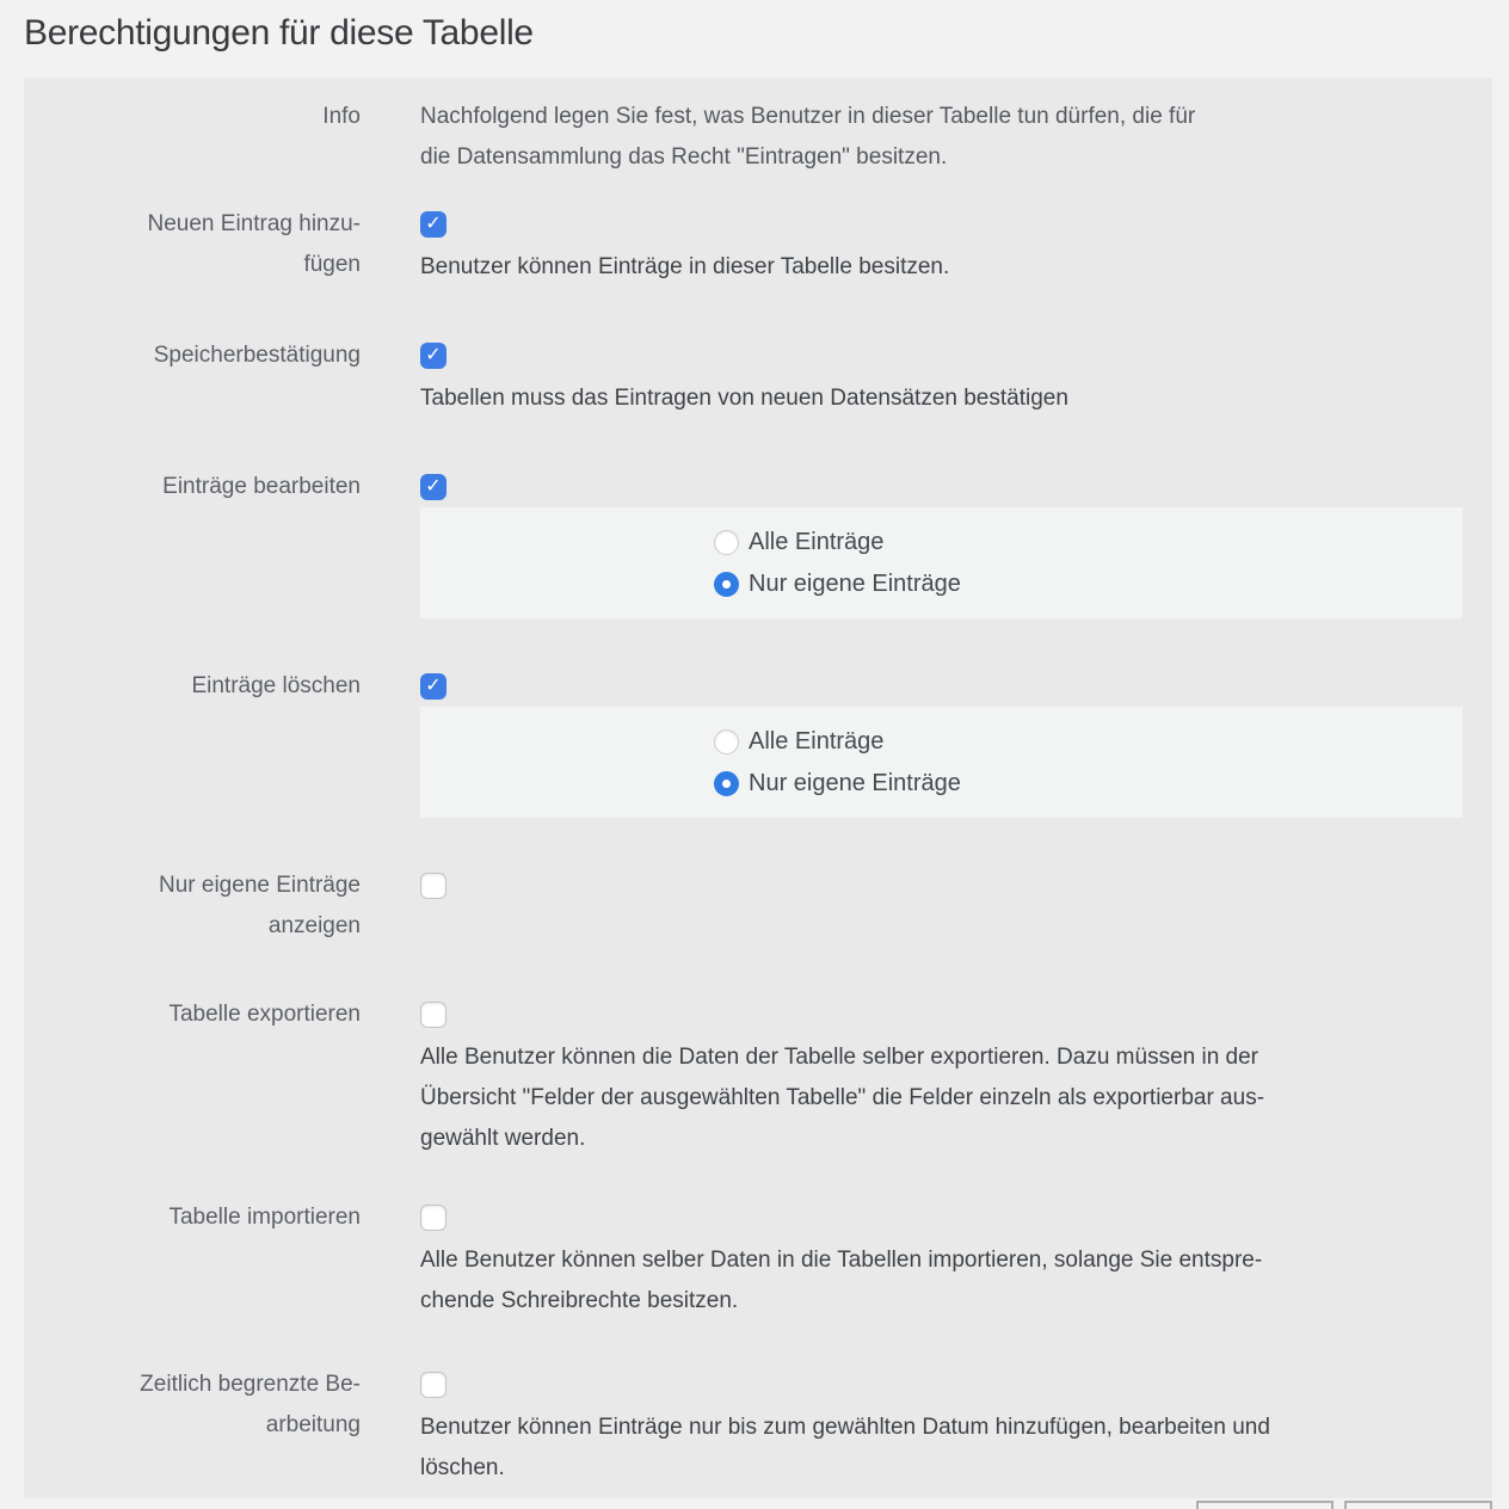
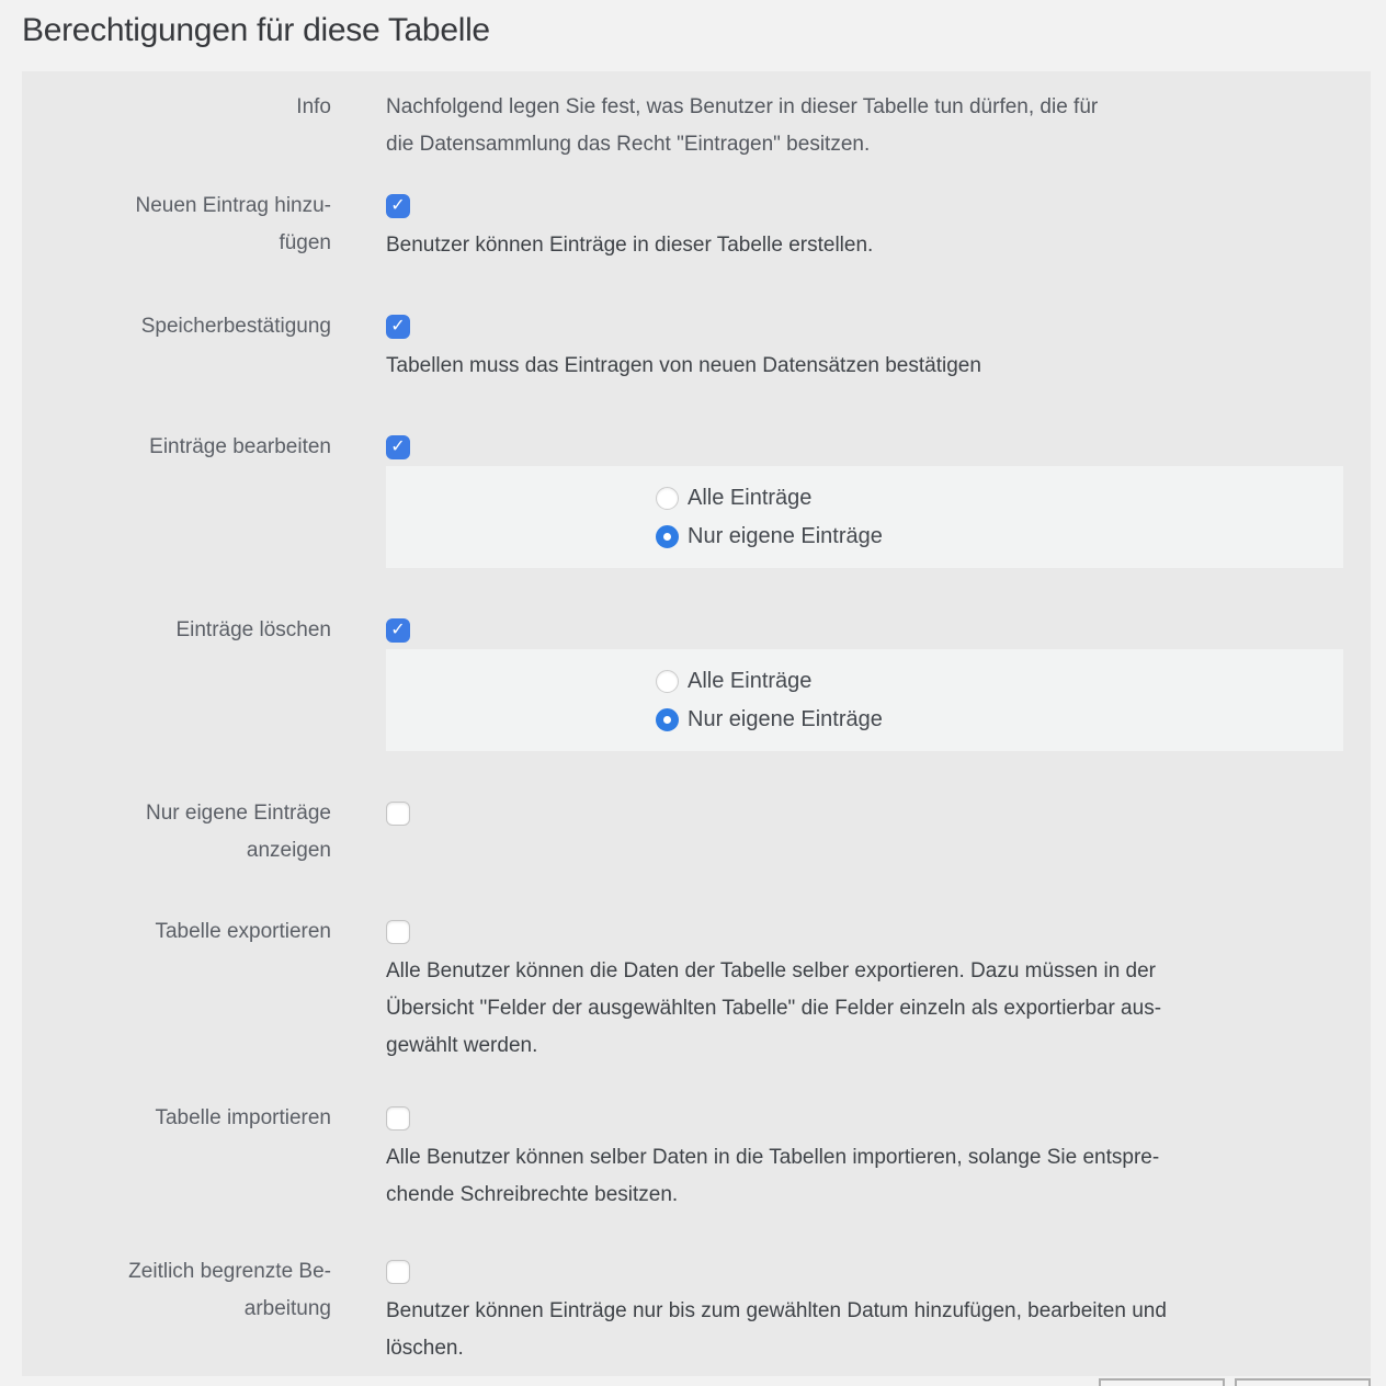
  Berechtigungen für diese Tabelle
  Info
  Nachfolgend legen Sie fest, was Benutzer in dieser Tabelle tun dürfen, die für
  die Datensammlung das Recht "Eintragen" besitzen.
  Neuen Eintrag hinzu-
  fügen
  ✓
- Benutzer können Einträge in dieser Tabelle besitzen.
+ Benutzer können Einträge in dieser Tabelle erstellen.
  Speicherbestätigung
  ✓
  Tabellen muss das Eintragen von neuen Datensätzen bestätigen
  Einträge bearbeiten
  ✓
  Alle Einträge
  Nur eigene Einträge
  Einträge löschen
  ✓
  Alle Einträge
  Nur eigene Einträge
  Nur eigene Einträge
  anzeigen
  Tabelle exportieren
  Alle Benutzer können die Daten der Tabelle selber exportieren. Dazu müssen in der
  Übersicht "Felder der ausgewählten Tabelle" die Felder einzeln als exportierbar aus-
  gewählt werden.
  Tabelle importieren
  Alle Benutzer können selber Daten in die Tabellen importieren, solange Sie entspre-
  chende Schreibrechte besitzen.
  Zeitlich begrenzte Be-
  arbeitung
  Benutzer können Einträge nur bis zum gewählten Datum hinzufügen, bearbeiten und
  löschen.
